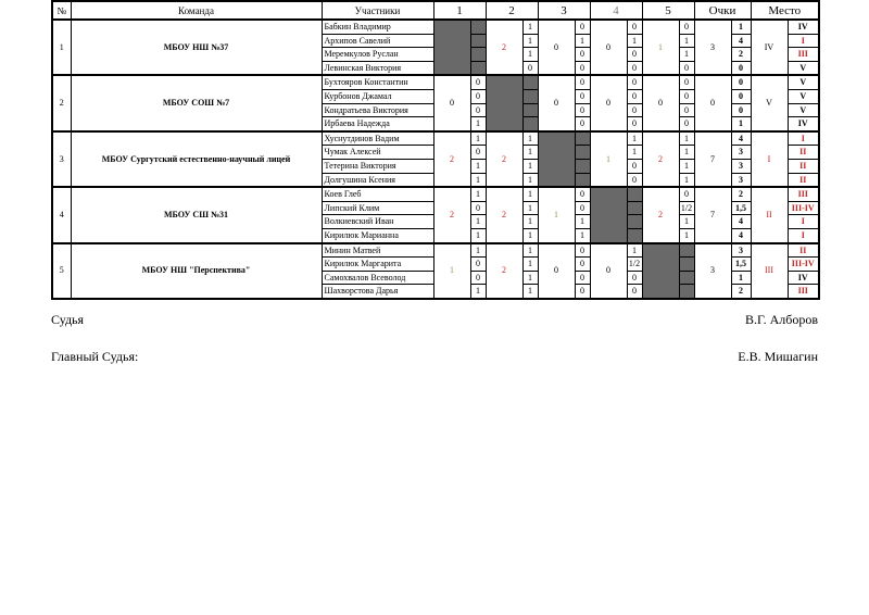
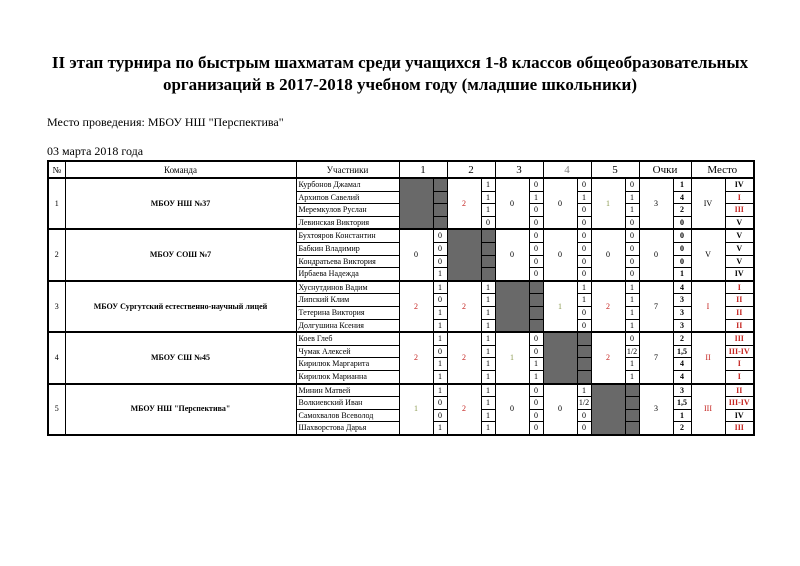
+ II этап турнира по быстрым шахматам среди учащихся 1-8 классов общеобразовательных
+ организаций в 2017-2018 учебном году (младшие школьники)
+ Место проведения: МБОУ НШ "Перспектива"
+ 03 марта 2018 года
  №	Команда	Участники	1	2	3	4	5	Очки	Место
- 1	МБОУ НШ №37	Бабкин Владимир			2	1	0	0	0	0	1	0	3	1	IV	IV
+ 1	МБОУ НШ №37	Курбонов Джамал			2	1	0	0	0	0	1	0	3	1	IV	IV
  Архипов Савелий		1	1	1	1	4	I
  Меремкулов Руслан		1	0	0	1	2	III
  Левинская Виктория		0	0	0	0	0	V
  2	МБОУ СОШ №7	Бухтояров Константин	0	0			0	0	0	0	0	0	0	0	V	V
- Курбонов Джамал	0		0	0	0	0	V
+ Бабкин Владимир	0		0	0	0	0	V
  Кондратьева Виктория	0		0	0	0	0	V
  Ирбаева Надежда	1		0	0	0	1	IV
  3	МБОУ Сургутский естественно-научный лицей	Хуснутдинов Вадим	2	1	2	1			1	1	2	1	7	4	I	I
- Чумак Алексей	0	1		1	1	3	II
+ Липский Клим	0	1		1	1	3	II
  Тетерина Виктория	1	1		0	1	3	II
  Долгушина Ксения	1	1		0	1	3	II
- 4	МБОУ СШ №31	Коев Глеб	2	1	2	1	1	0			2	0	7	2	II	III
+ 4	МБОУ СШ №45	Коев Глеб	2	1	2	1	1	0			2	0	7	2	II	III
- Липский Клим	0	1	0		1/2	1,5	III-IV
+ Чумак Алексей	0	1	0		1/2	1,5	III-IV
- Волкиевский Иван	1	1	1		1	4	I
+ Кирилюк Маргарита	1	1	1		1	4	I
  Кирилюк Марианна	1	1	1		1	4	I
  5	МБОУ НШ "Перспектива"	Минин Матвей	1	1	2	1	0	0	0	1			3	3	III	II
- Кирилюк Маргарита	0	1	0	1/2		1,5	III-IV
+ Волкиевский Иван	0	1	0	1/2		1,5	III-IV
  Самохвалов Всеволод	0	1	0	0		1	IV
  Шахворстова Дарья	1	1	0	0		2	III
- Судья
- В.Г. Алборов
- Главный Судья:
- Е.В. Мишагин
